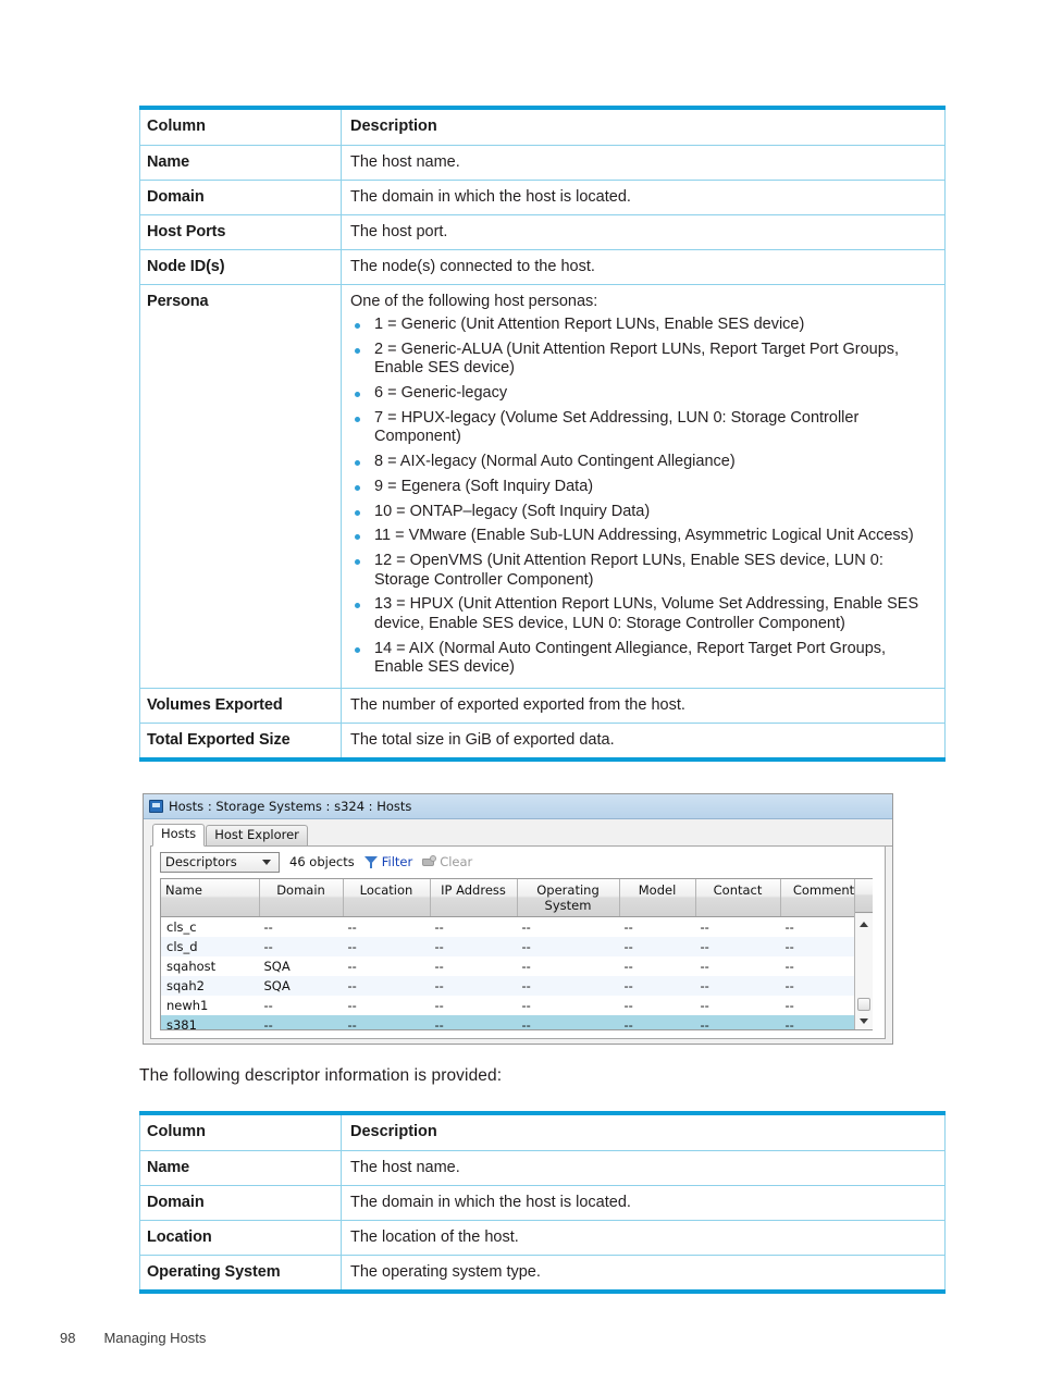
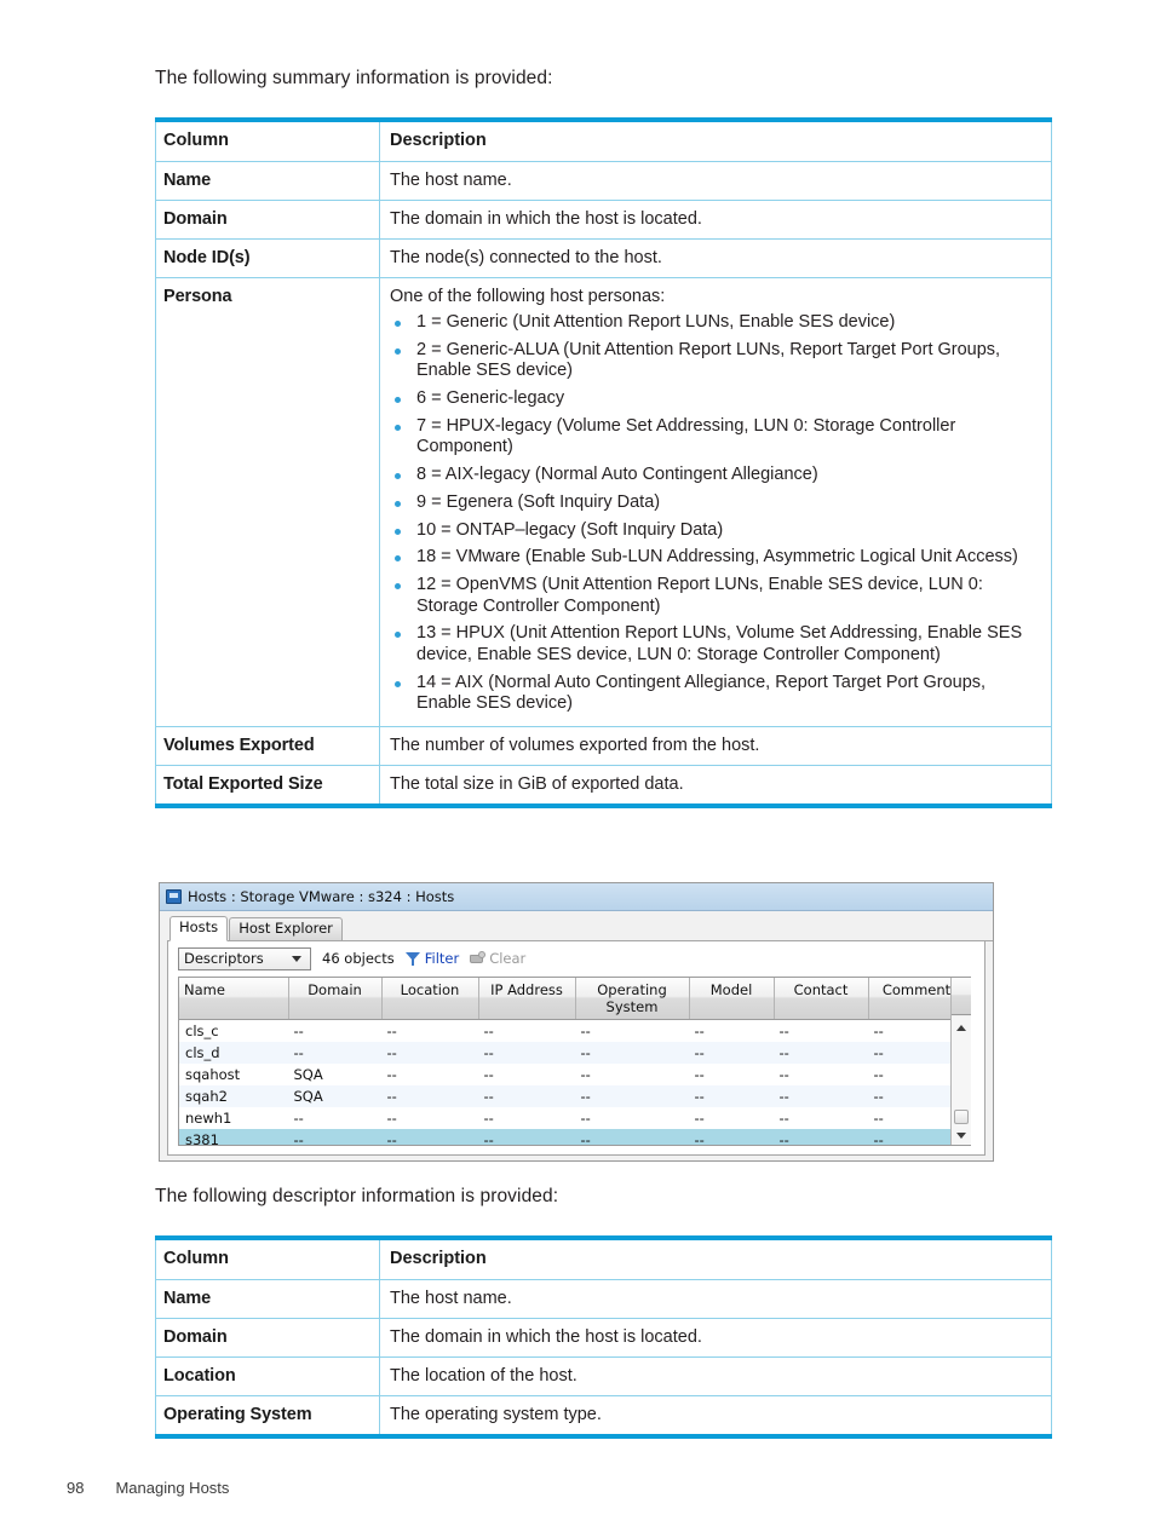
+ The following summary information is provided:
  Column	Description
  Name	The host name.
  Domain	The domain in which the host is located.
- Host Ports	The host port.
  Node ID(s)	The node(s) connected to the host.
- Persona	One of the following host personas: 1 = Generic (Unit Attention Report LUNs, Enable SES device)2 = Generic-ALUA (Unit Attention Report LUNs, Report Target Port Groups, Enable SES device)6 = Generic-legacy7 = HPUX-legacy (Volume Set Addressing, LUN 0: Storage Controller Component)8 = AIX-legacy (Normal Auto Contingent Allegiance)9 = Egenera (Soft Inquiry Data)10 = ONTAP–legacy (Soft Inquiry Data)11 = VMware (Enable Sub-LUN Addressing, Asymmetric Logical Unit Access)12 = OpenVMS (Unit Attention Report LUNs, Enable SES device, LUN 0: Storage Controller Component)13 = HPUX (Unit Attention Report LUNs, Volume Set Addressing, Enable SES device, Enable SES device, LUN 0: Storage Controller Component)14 = AIX (Normal Auto Contingent Allegiance, Report Target Port Groups, Enable SES device)
+ Persona	One of the following host personas: 1 = Generic (Unit Attention Report LUNs, Enable SES device)2 = Generic-ALUA (Unit Attention Report LUNs, Report Target Port Groups, Enable SES device)6 = Generic-legacy7 = HPUX-legacy (Volume Set Addressing, LUN 0: Storage Controller Component)8 = AIX-legacy (Normal Auto Contingent Allegiance)9 = Egenera (Soft Inquiry Data)10 = ONTAP–legacy (Soft Inquiry Data)18 = VMware (Enable Sub-LUN Addressing, Asymmetric Logical Unit Access)12 = OpenVMS (Unit Attention Report LUNs, Enable SES device, LUN 0: Storage Controller Component)13 = HPUX (Unit Attention Report LUNs, Volume Set Addressing, Enable SES device, Enable SES device, LUN 0: Storage Controller Component)14 = AIX (Normal Auto Contingent Allegiance, Report Target Port Groups, Enable SES device)
- Volumes Exported	The number of exported exported from the host.
+ Volumes Exported	The number of volumes exported from the host.
  Total Exported Size	The total size in GiB of exported data.
- Hosts : Storage Systems : s324 : Hosts
+ Hosts : Storage VMware : s324 : Hosts
  Hosts
  Host Explorer
  Descriptors
  46 objects
  Filter
  Clear
  Name	Domain	Location	IP Address	Operating System	Model	Contact	Comment
  cls_c	--	--	--	--	--	--	--
  cls_d	--	--	--	--	--	--	--
  sqahost	SQA	--	--	--	--	--	--
  sqah2	SQA	--	--	--	--	--	--
  newh1	--	--	--	--	--	--	--
  s381	--	--	--	--	--	--	--
  The following descriptor information is provided:
  Column	Description
  Name	The host name.
  Domain	The domain in which the host is located.
  Location	The location of the host.
  Operating System	The operating system type.
  98
  Managing Hosts
